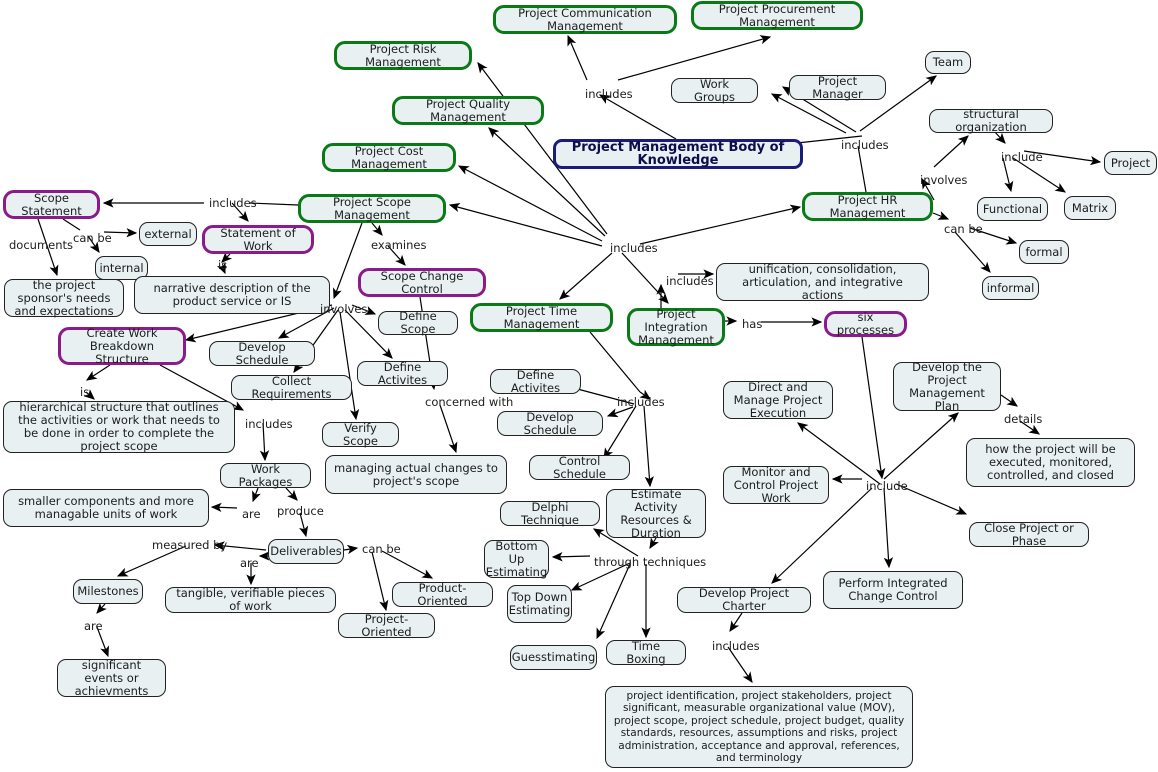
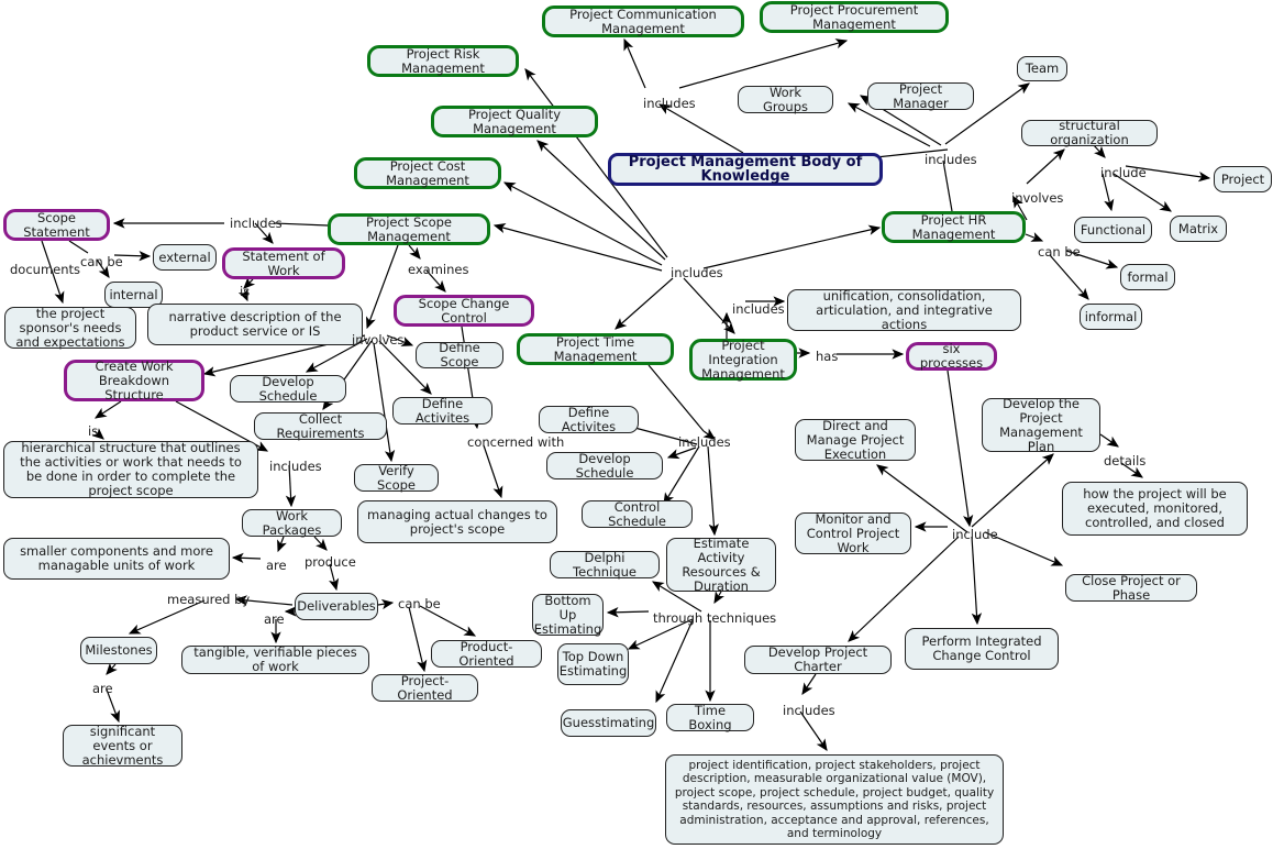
  Project Management Body of Knowledge
  Project Communication Management
  Project Procurement Management
  Project Risk Management
  Project Quality Management
  Project Cost Management
  Project Scope Management
  Work Groups
  Project Manager
  Team
  structural organization
  Project
  Functional
  Matrix
  Project HR Management
  formal
  informal
  Scope Statement
  external
  internal
  Statement of Work
  the project sponsor's needs and expectations
  narrative description of the product service or IS
  Scope Change Control
  Project Time Management
  Project Integration Management
  unification, consolidation, articulation, and integrative actions
  six processes
  Create Work Breakdown Structure
  Define Scope
  Develop Schedule
  Collect Requirements
  Define Activites
  Define Activites
  Develop Schedule
  Control Schedule
  hierarchical structure that outlines the activities or work that needs to be done in order to complete the project scope
  Verify Scope
  managing actual changes to project's scope
  Work Packages
  smaller components and more managable units of work
  Direct and Manage Project Execution
  Develop the Project Management Plan
  how the project will be executed, monitored, controlled, and closed
  Monitor and Control Project Work
  Close Project or Phase
  Perform Integrated Change Control
  Estimate Activity Resources & Duration
  Delphi Technique
  Bottom Up Estimating
  Top Down Estimating
  Guesstimating
  Time Boxing
  Deliverables
  Milestones
  tangible, verifiable pieces of work
  Product-Oriented
  Project-Oriented
  significant events or achievments
  Develop Project Charter
- project identification, project stakeholders, project significant, measurable organizational value (MOV), project scope, project schedule, project budget, quality standards, resources, assumptions and risks, project administration, acceptance and approval, references, and terminology
+ project identification, project stakeholders, project description, measurable organizational value (MOV), project scope, project schedule, project budget, quality standards, resources, assumptions and risks, project administration, acceptance and approval, references, and terminology
  includes
  includes
  includes
  involves
  include
  can be
  includes
  documents
  can be
  is
  examines
  involves
  is
  concerned with
  includes
  includes
  includes
  has
  details
  include
  are
  produce
  measured by
  are
  can be
  are
  through techniques
  includes
